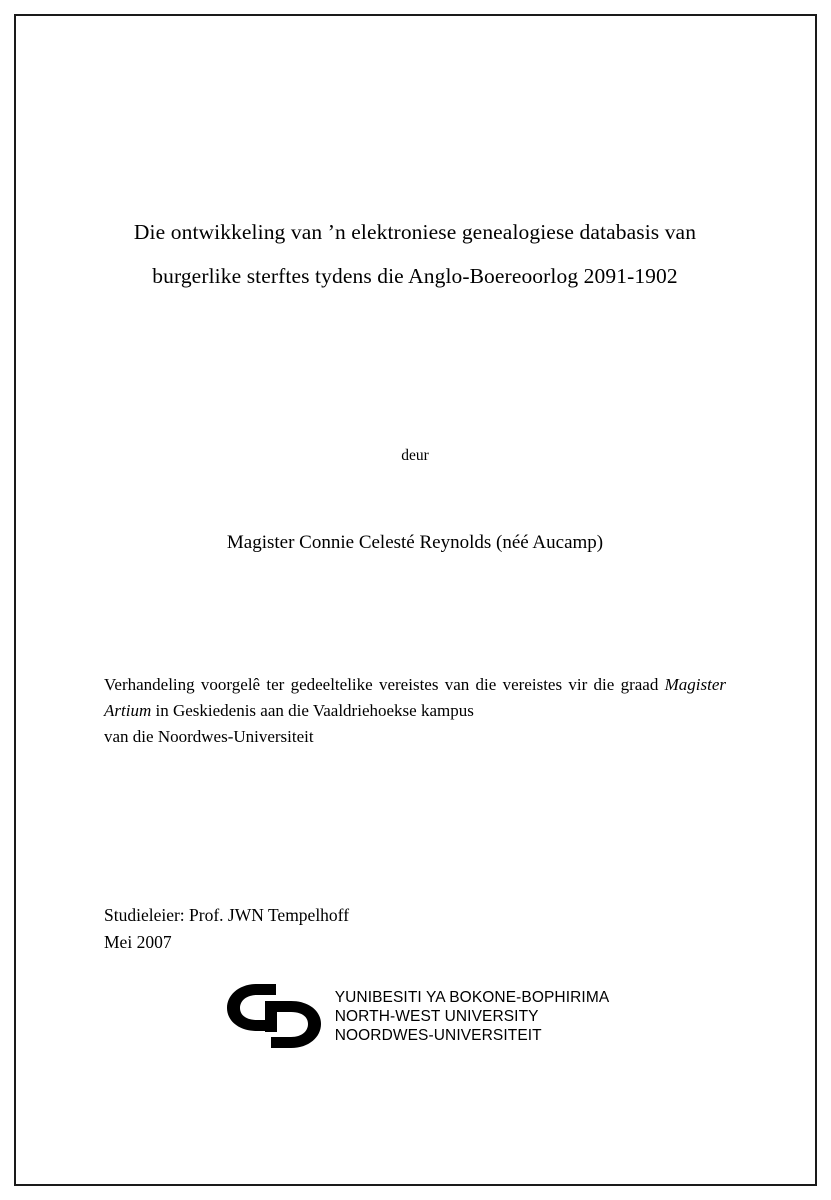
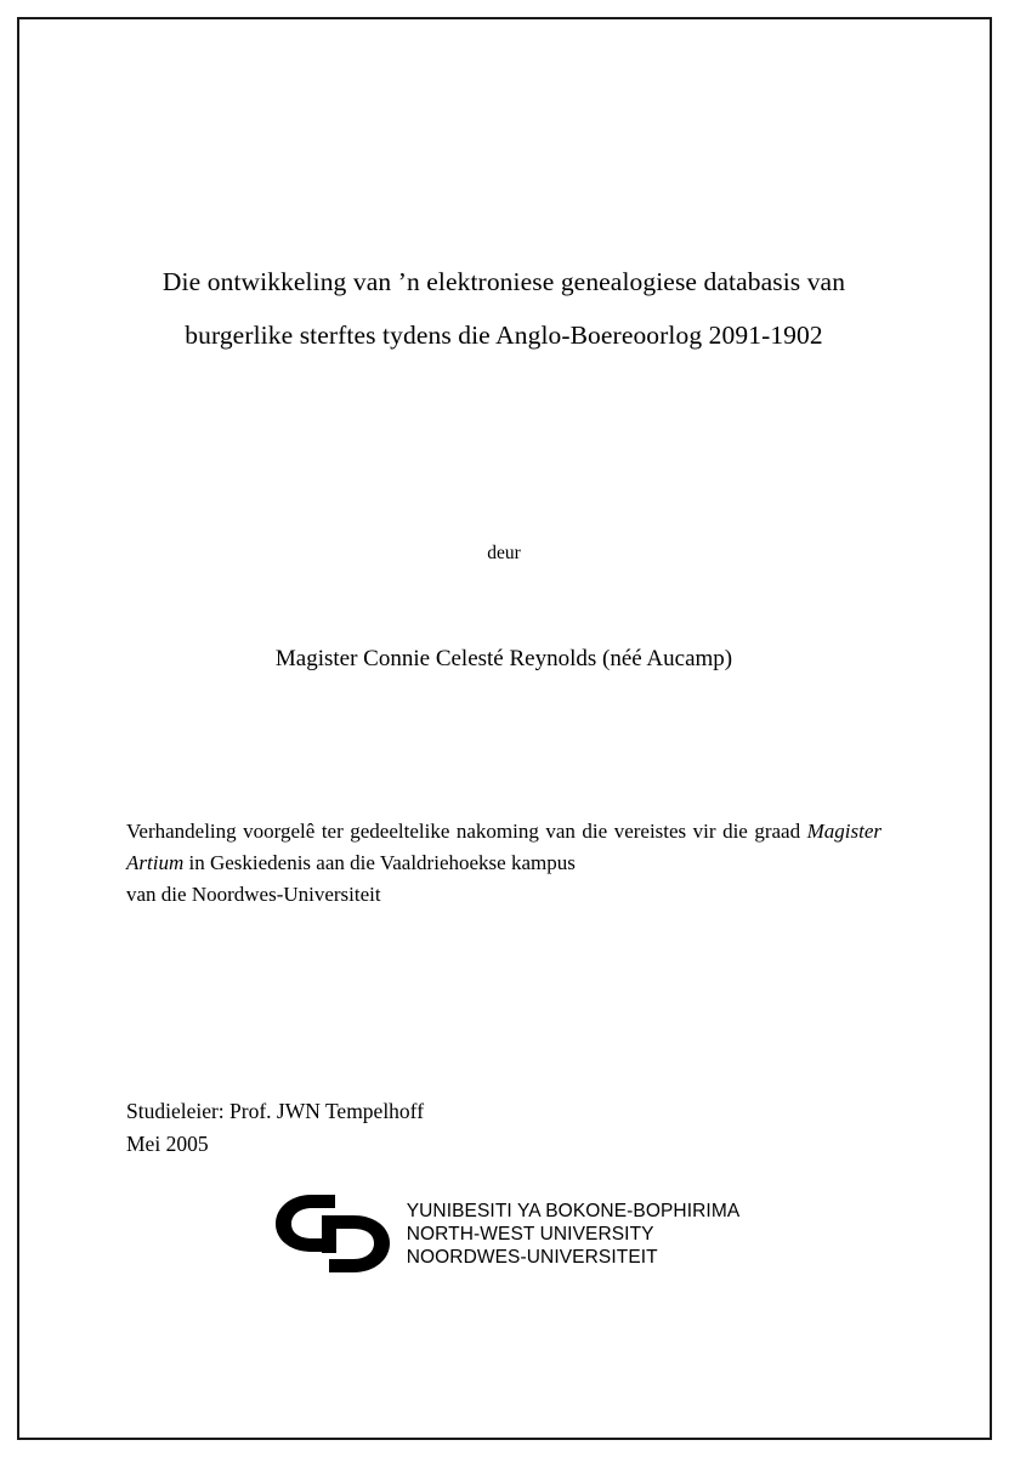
  Die ontwikkeling van ’n elektroniese genealogiese databasis van
  burgerlike sterftes tydens die Anglo-Boereoorlog 2091-1902
  deur
  Magister Connie Celesté Reynolds (néé Aucamp)
- Verhandeling voorgelê ter gedeeltelike vereistes van die vereistes vir die graad Magister Artium in Geskiedenis aan die Vaaldriehoekse kampus
+ Verhandeling voorgelê ter gedeeltelike nakoming van die vereistes vir die graad Magister Artium in Geskiedenis aan die Vaaldriehoekse kampus
  van die Noordwes-Universiteit
  Studieleier: Prof. JWN Tempelhoff
- Mei 2007
+ Mei 2005
  YUNIBESITI YA BOKONE-BOPHIRIMA
  NORTH-WEST UNIVERSITY
  NOORDWES-UNIVERSITEIT
